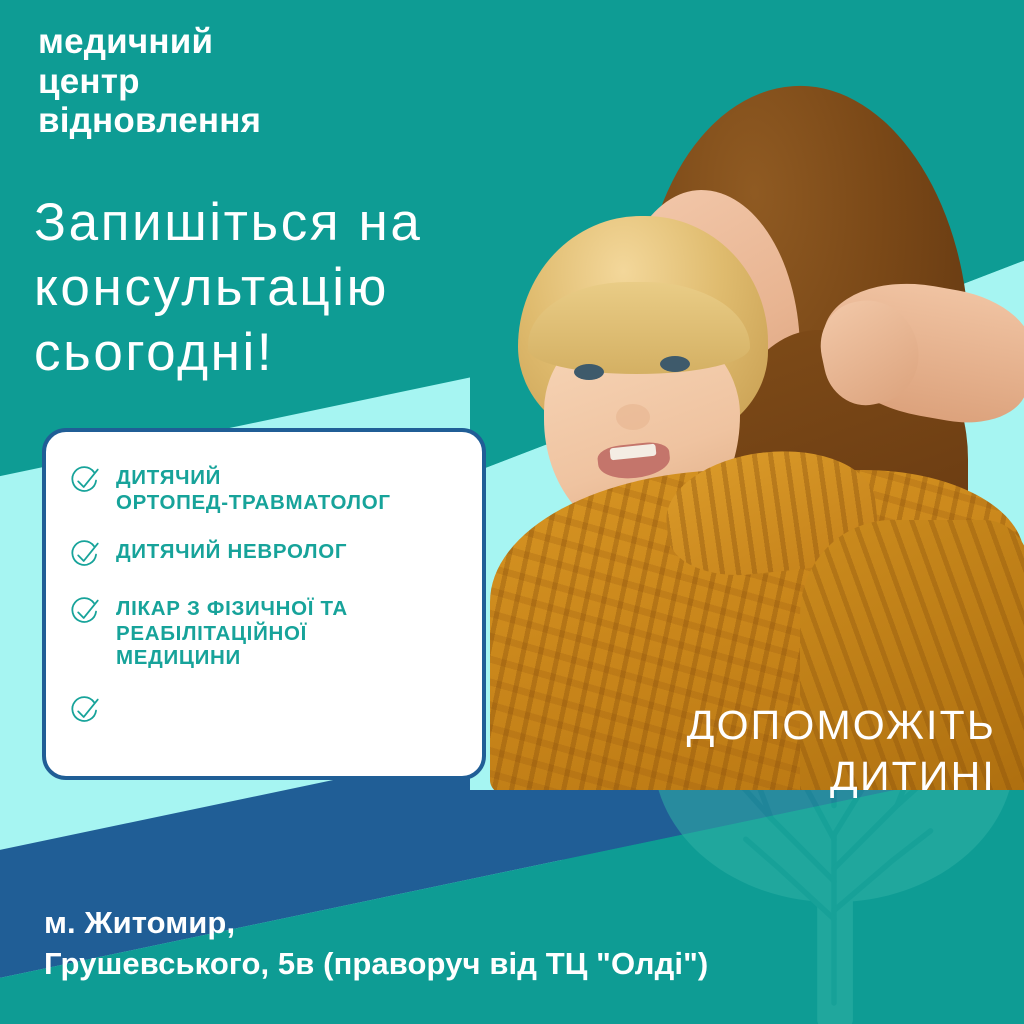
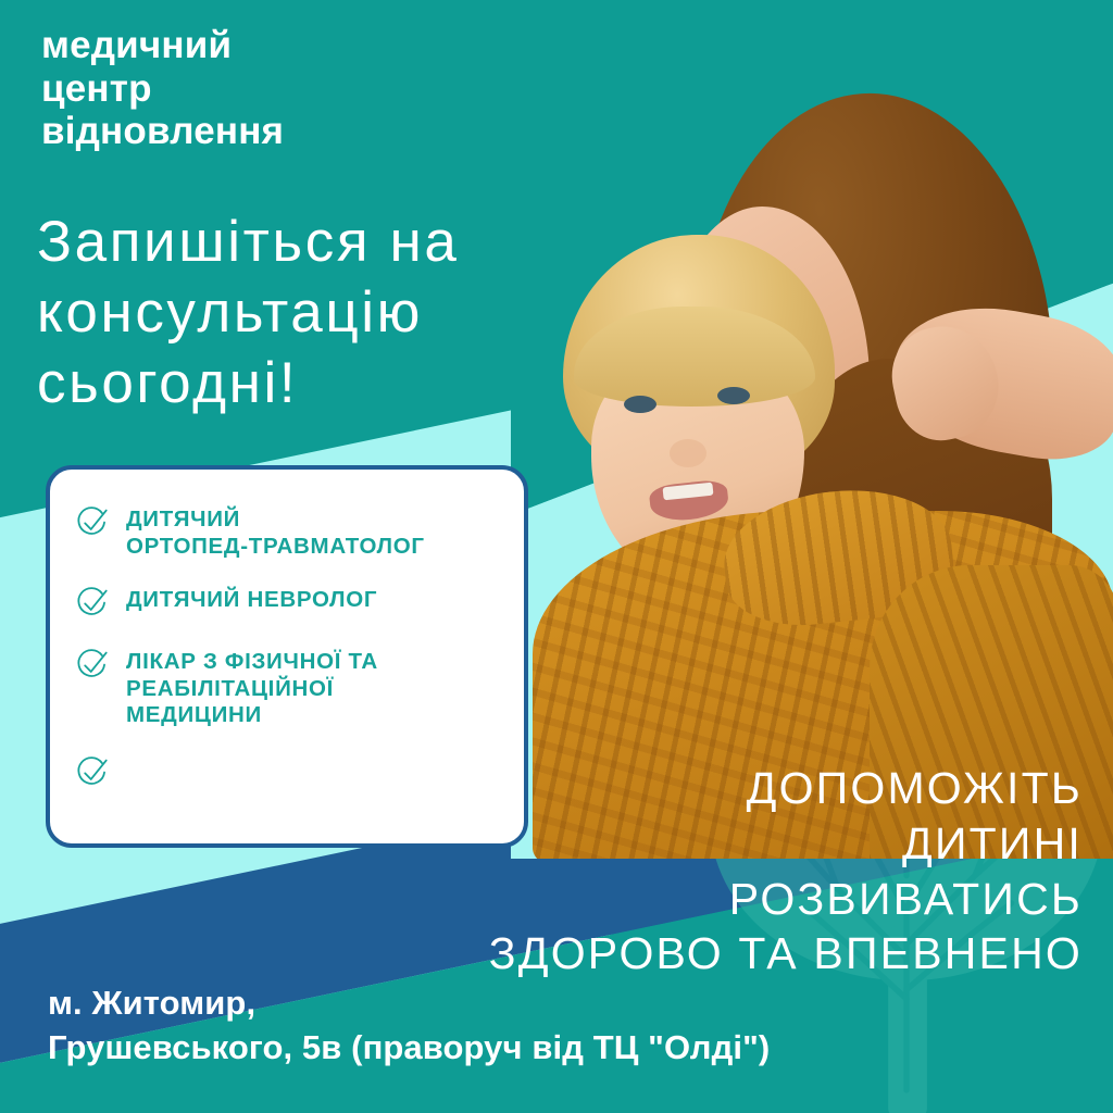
  медичний
  центр
  відновлення
  Запишіться на консультацію сьогодні!
  ДИТЯЧИЙ
  ОРТОПЕД-ТРАВМАТОЛОГ
  ДИТЯЧИЙ НЕВРОЛОГ
  ЛІКАР З ФІЗИЧНОЇ ТА
  РЕАБІЛІТАЦІЙНОЇ
  МЕДИЦИНИ
  ДОПОМОЖІТЬ
  ДИТИНІ
+ РОЗВИВАТИСЬ
+ ЗДОРОВО ТА ВПЕВНЕНО
  м. Житомир,
  Грушевського, 5в (праворуч від ТЦ "Олді")
